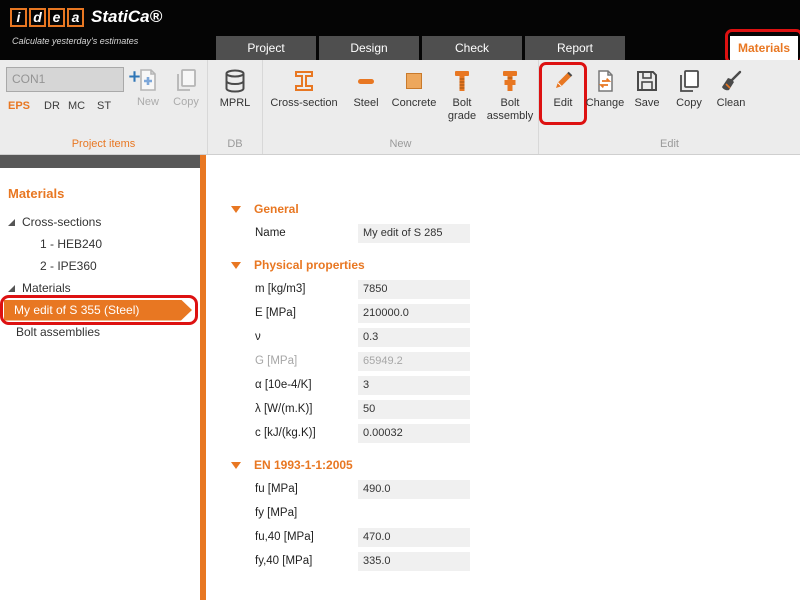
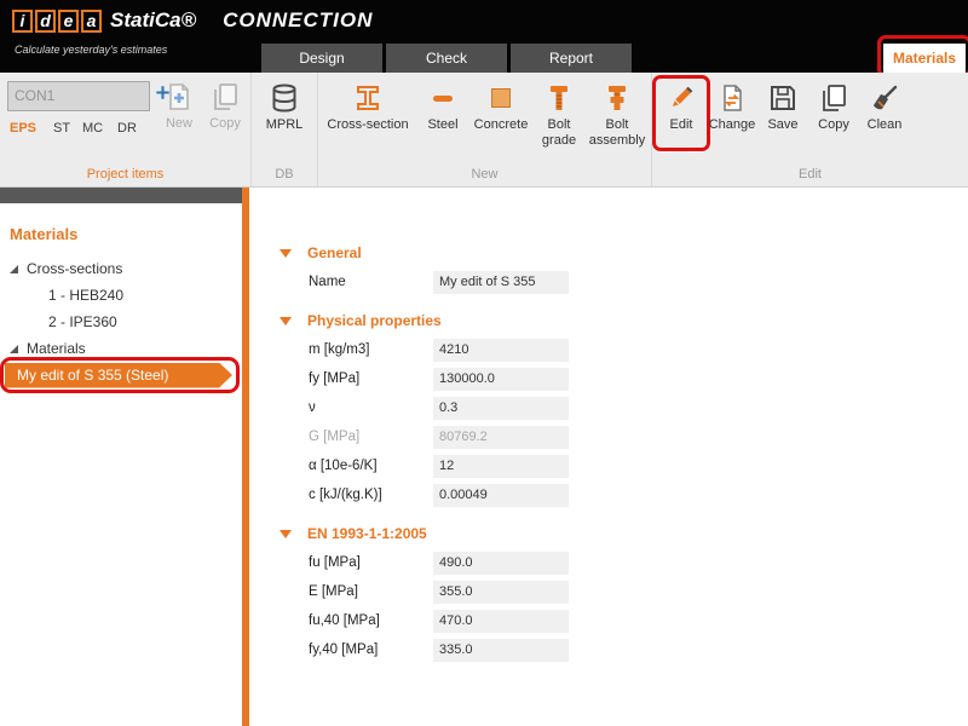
  i d e a
  StatiCa®
+ CONNECTION
  Calculate yesterday's estimates
- Project
  Design
  Check
  Report
  Materials
  CON1
  EPS
- DR
+ ST
  MC
- ST
+ DR
  Project items
  New
  Copy
  MPRL
  DB
  Cross-section
  Steel
  Concrete
  Bolt grade
  Bolt assembly
  New
  Edit
  Change
  Save
  Copy
  Clean
  Edit
  Materials
  Cross-sections
  1 - HEB240
  2 - IPE360
  Materials
  My edit of S 355 (Steel)
- Bolt assemblies
  General
  Name
- My edit of S 285
+ My edit of S 355
  Physical properties
  m [kg/m3]
- 7850
+ 4210
- E [MPa]
+ fy [MPa]
- 210000.0
+ 130000.0
  ν
  0.3
  G [MPa]
- 65949.2
+ 80769.2
- α [10e-4/K]
+ α [10e-6/K]
- 3
+ 12
- λ [W/(m.K)]
- 50
  c [kJ/(kg.K)]
- 0.00032
+ 0.00049
  EN 1993-1-1:2005
  fu [MPa]
  490.0
- fy [MPa]
+ E [MPa]
+ 355.0
  fu,40 [MPa]
  470.0
  fy,40 [MPa]
  335.0
